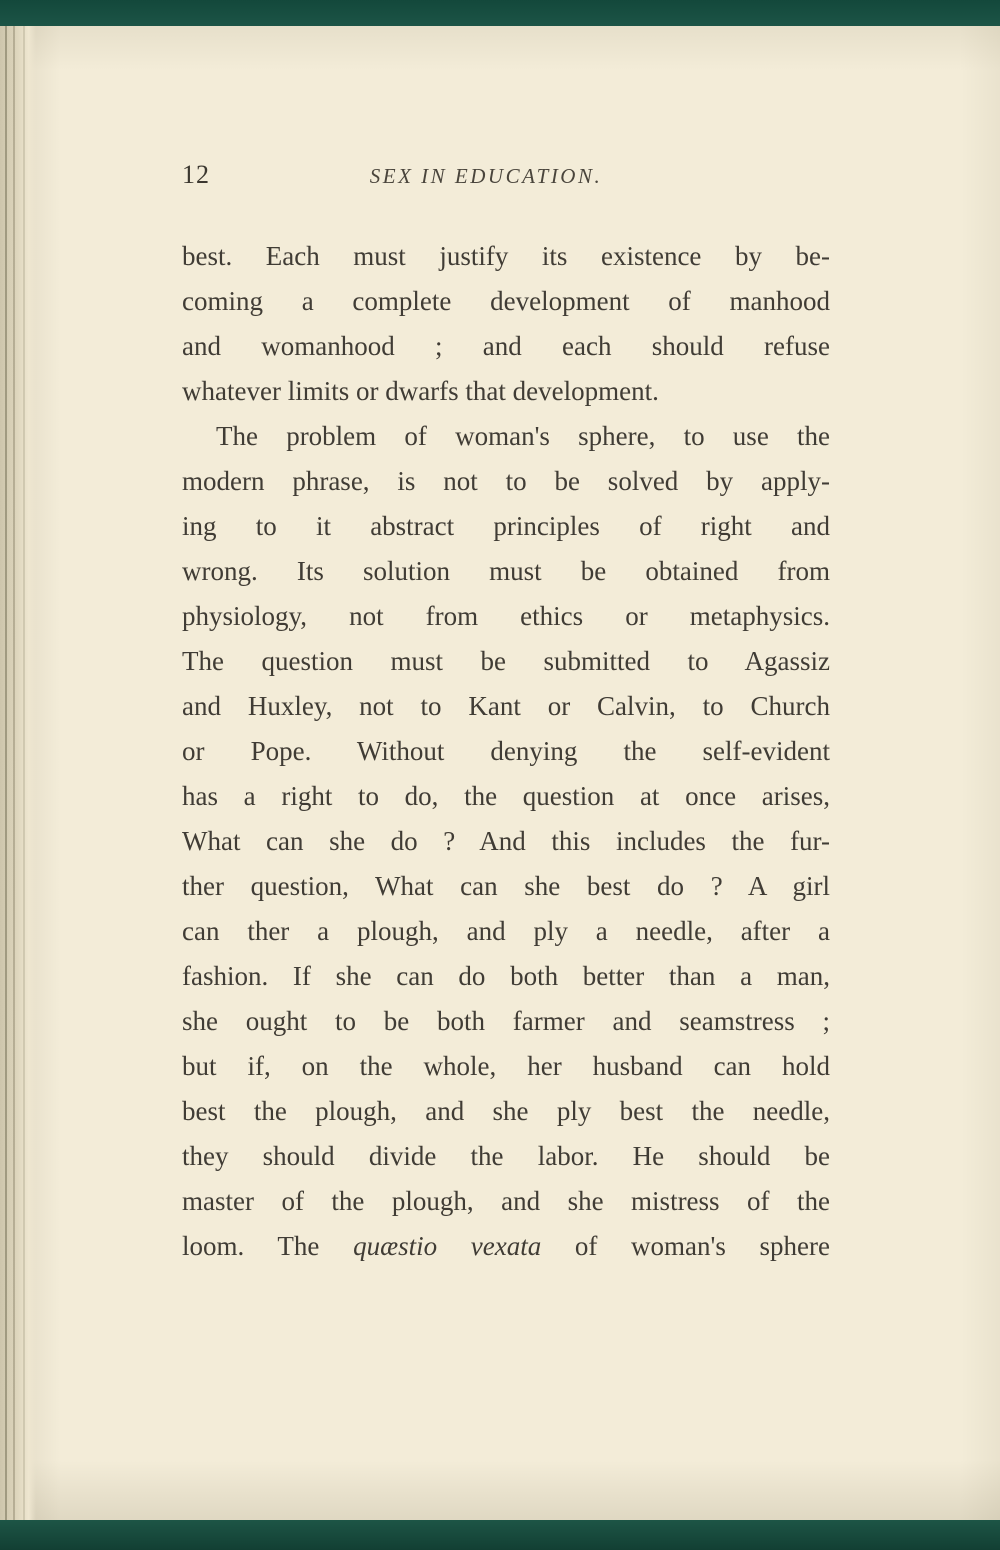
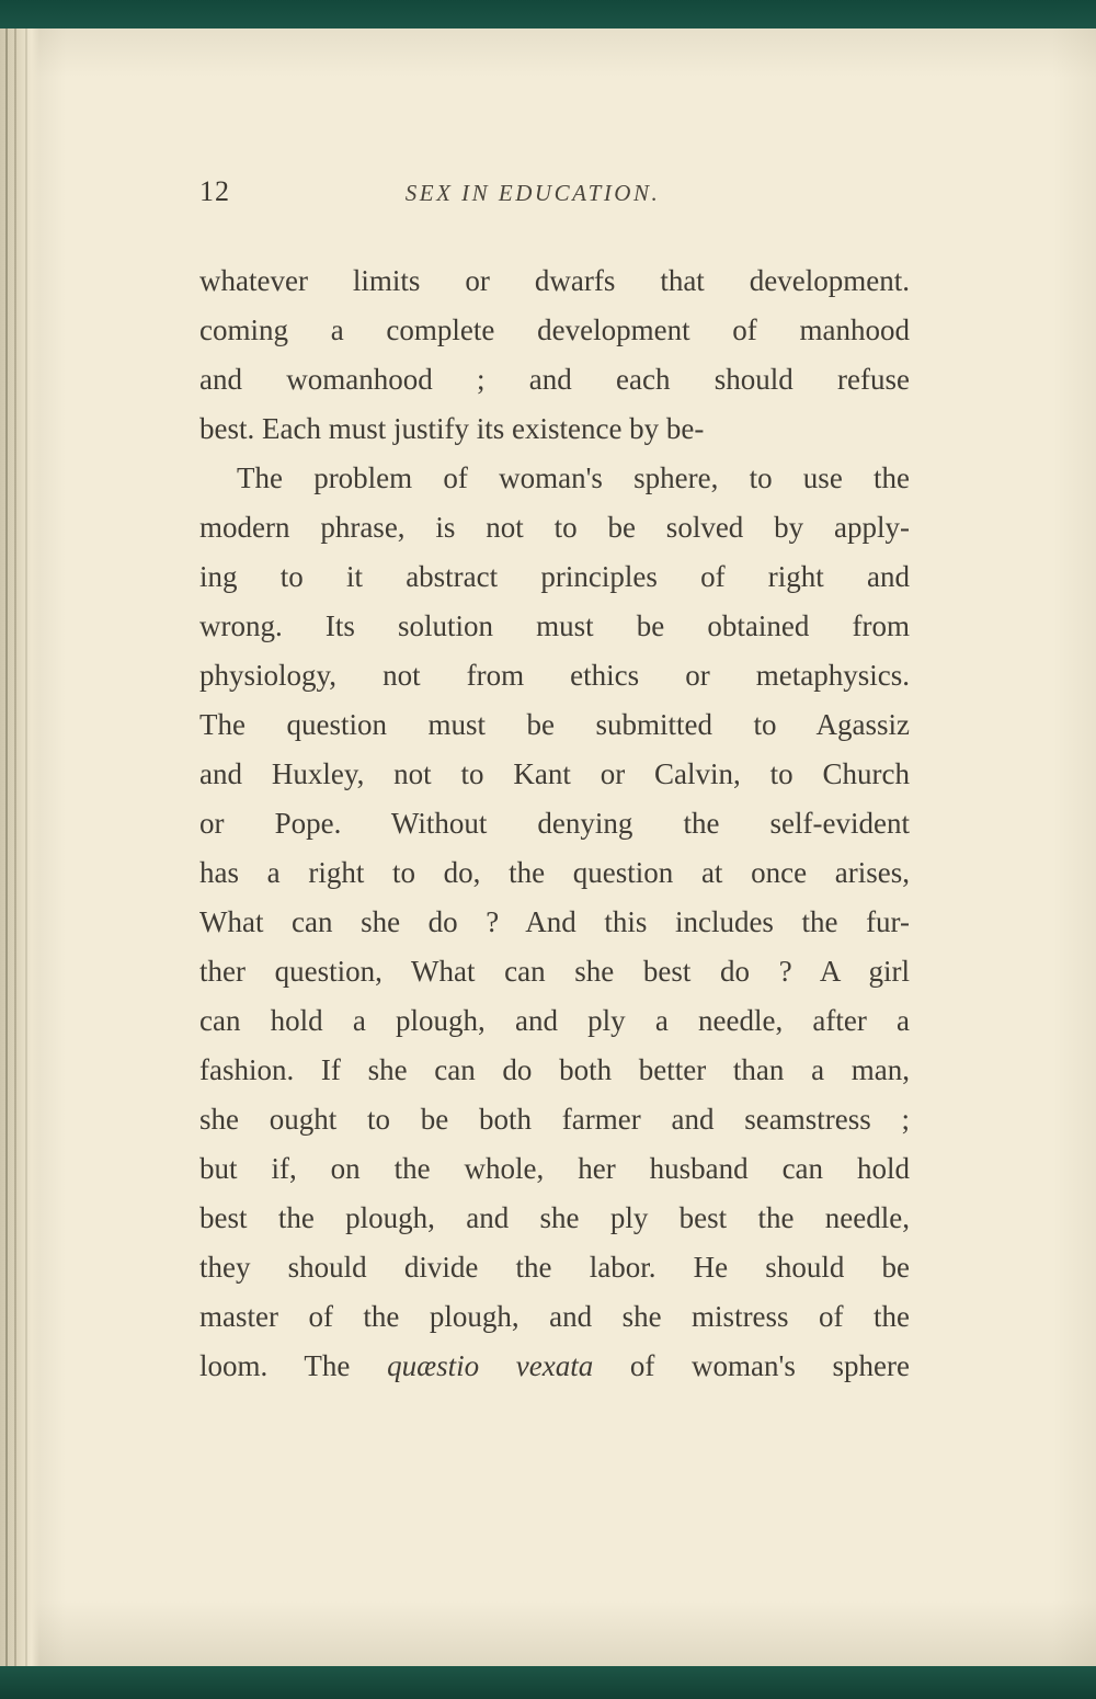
  12
  SEX IN EDUCATION.
- best. Each must justify its existence by be-
+ whatever limits or dwarfs that development.
  coming a complete development of manhood
  and womanhood ; and each should refuse
- whatever limits or dwarfs that development.
+ best. Each must justify its existence by be-
  The problem of woman's sphere, to use the
  modern phrase, is not to be solved by apply-
  ing to it abstract principles of right and
  wrong. Its solution must be obtained from
  physiology, not from ethics or metaphysics.
  The question must be submitted to Agassiz
  and Huxley, not to Kant or Calvin, to Church
  or Pope. Without denying the self-evident
  has a right to do, the question at once arises,
  What can she do ? And this includes the fur-
  ther question, What can she best do ? A girl
- can ther a plough, and ply a needle, after a
+ can hold a plough, and ply a needle, after a
  fashion. If she can do both better than a man,
  she ought to be both farmer and seamstress ;
  but if, on the whole, her husband can hold
  best the plough, and she ply best the needle,
  they should divide the labor. He should be
  master of the plough, and she mistress of the
  loom. The quæstio vexata of woman's sphere
